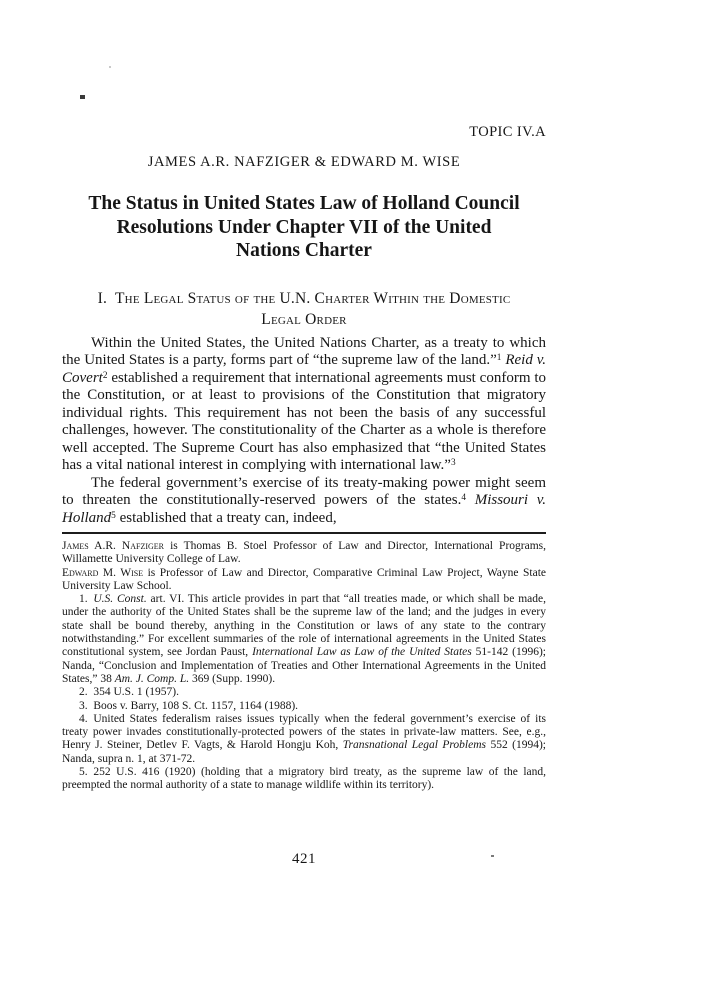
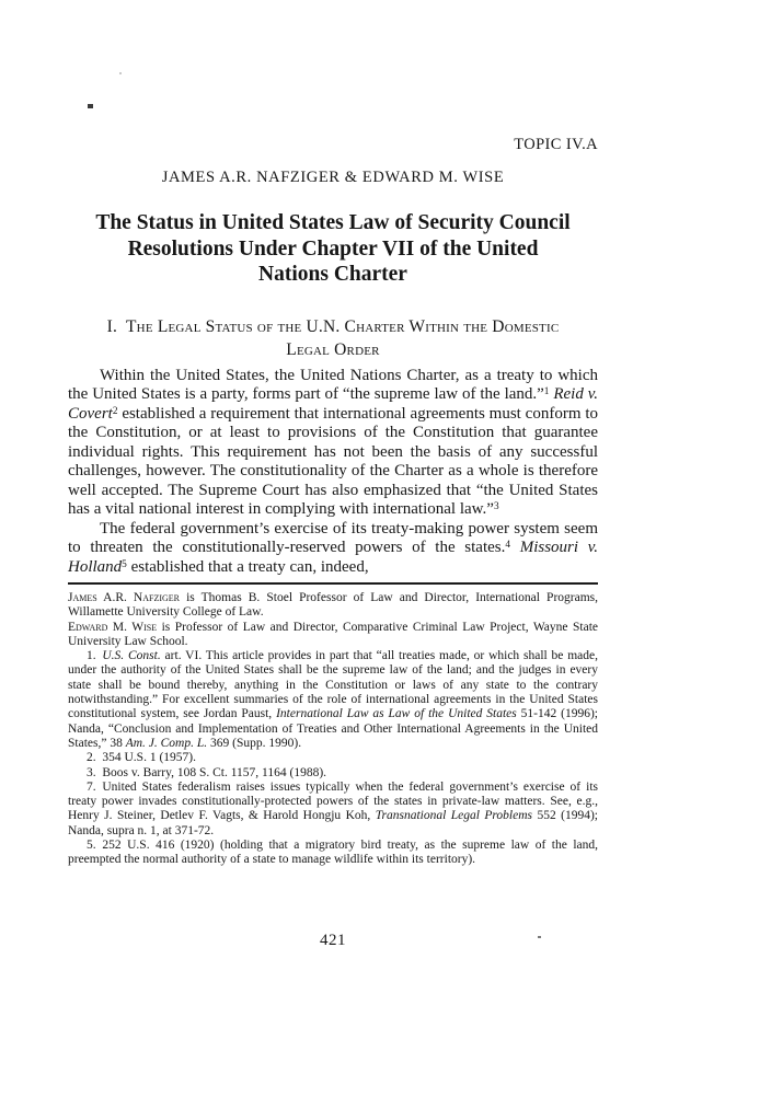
  TOPIC IV.A
  JAMES A.R. NAFZIGER & EDWARD M. WISE
- The Status in United States Law of Holland Council
+ The Status in United States Law of Security Council
  Resolutions Under Chapter VII of the United
  Nations Charter
  I. The Legal Status of the U.N. Charter Within the Domestic
  Legal Order
- Within the United States, the United Nations Charter, as a treaty to which the United States is a party, forms part of “the supreme law of the land.”1 Reid v. Covert2 established a requirement that international agreements must conform to the Constitution, or at least to provisions of the Constitution that migratory individual rights. This requirement has not been the basis of any successful challenges, however. The constitutionality of the Charter as a whole is therefore well accepted. The Supreme Court has also emphasized that “the United States has a vital national interest in complying with international law.”3
+ Within the United States, the United Nations Charter, as a treaty to which the United States is a party, forms part of “the supreme law of the land.”1 Reid v. Covert2 established a requirement that international agreements must conform to the Constitution, or at least to provisions of the Constitution that guarantee individual rights. This requirement has not been the basis of any successful challenges, however. The constitutionality of the Charter as a whole is therefore well accepted. The Supreme Court has also emphasized that “the United States has a vital national interest in complying with international law.”3
- The federal government’s exercise of its treaty-making power might seem to threaten the constitutionally-reserved powers of the states.4 Missouri v. Holland5 established that a treaty can, indeed,
+ The federal government’s exercise of its treaty-making power system seem to threaten the constitutionally-reserved powers of the states.4 Missouri v. Holland5 established that a treaty can, indeed,
  James A.R. Nafziger is Thomas B. Stoel Professor of Law and Director, International Programs, Willamette University College of Law.
  Edward M. Wise is Professor of Law and Director, Comparative Criminal Law Project, Wayne State University Law School.
  1. U.S. Const. art. VI. This article provides in part that “all treaties made, or which shall be made, under the authority of the United States shall be the supreme law of the land; and the judges in every state shall be bound thereby, anything in the Constitution or laws of any state to the contrary notwithstanding.” For excellent summaries of the role of international agreements in the United States constitutional system, see Jordan Paust, International Law as Law of the United States 51-142 (1996); Nanda, “Conclusion and Implementation of Treaties and Other International Agreements in the United States,” 38 Am. J. Comp. L. 369 (Supp. 1990).
  2. 354 U.S. 1 (1957).
  3. Boos v. Barry, 108 S. Ct. 1157, 1164 (1988).
- 4. United States federalism raises issues typically when the federal government’s exercise of its treaty power invades constitutionally-protected powers of the states in private-law matters. See, e.g., Henry J. Steiner, Detlev F. Vagts, & Harold Hongju Koh, Transnational Legal Problems 552 (1994); Nanda, supra n. 1, at 371-72.
+ 7. United States federalism raises issues typically when the federal government’s exercise of its treaty power invades constitutionally-protected powers of the states in private-law matters. See, e.g., Henry J. Steiner, Detlev F. Vagts, & Harold Hongju Koh, Transnational Legal Problems 552 (1994); Nanda, supra n. 1, at 371-72.
  5. 252 U.S. 416 (1920) (holding that a migratory bird treaty, as the supreme law of the land, preempted the normal authority of a state to manage wildlife within its territory).
  421
